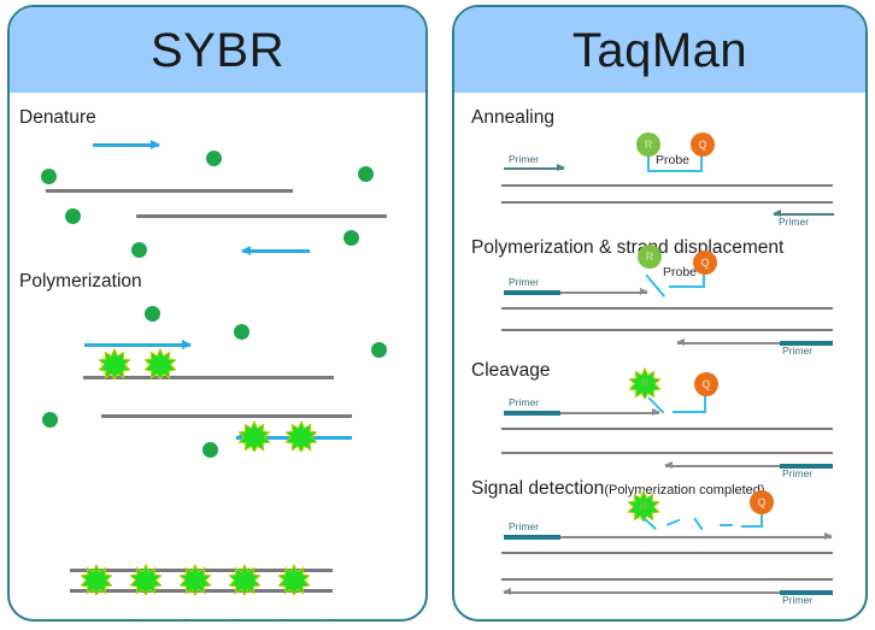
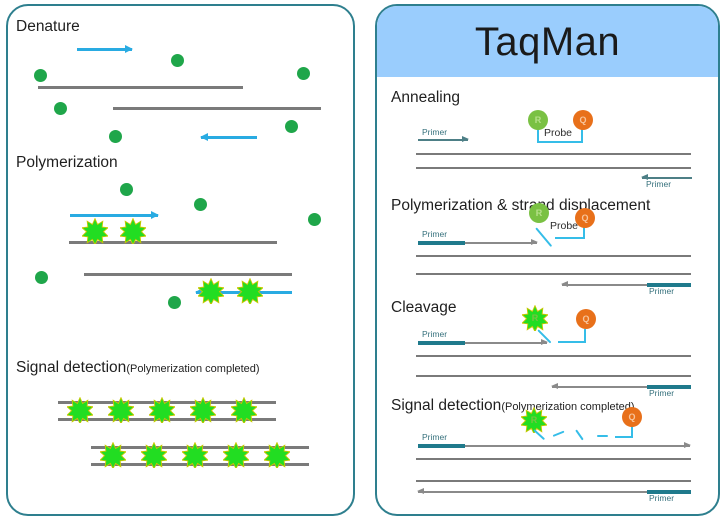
- SYBR
  Denature
  Polymerization
+ Signal detection(Polymerization completed)
  TaqMan
  Annealing
  Primer
  Primer
  R
  Q
  Probe
  Polymerization & strd displacement
  Primer
  Primer
  R
  Q
  Probe
  Cleavage
  Primer
  Primer
  R
  Q
  Signal detection(Polymerization complete
  Primer
  Primer
  R
  Q
